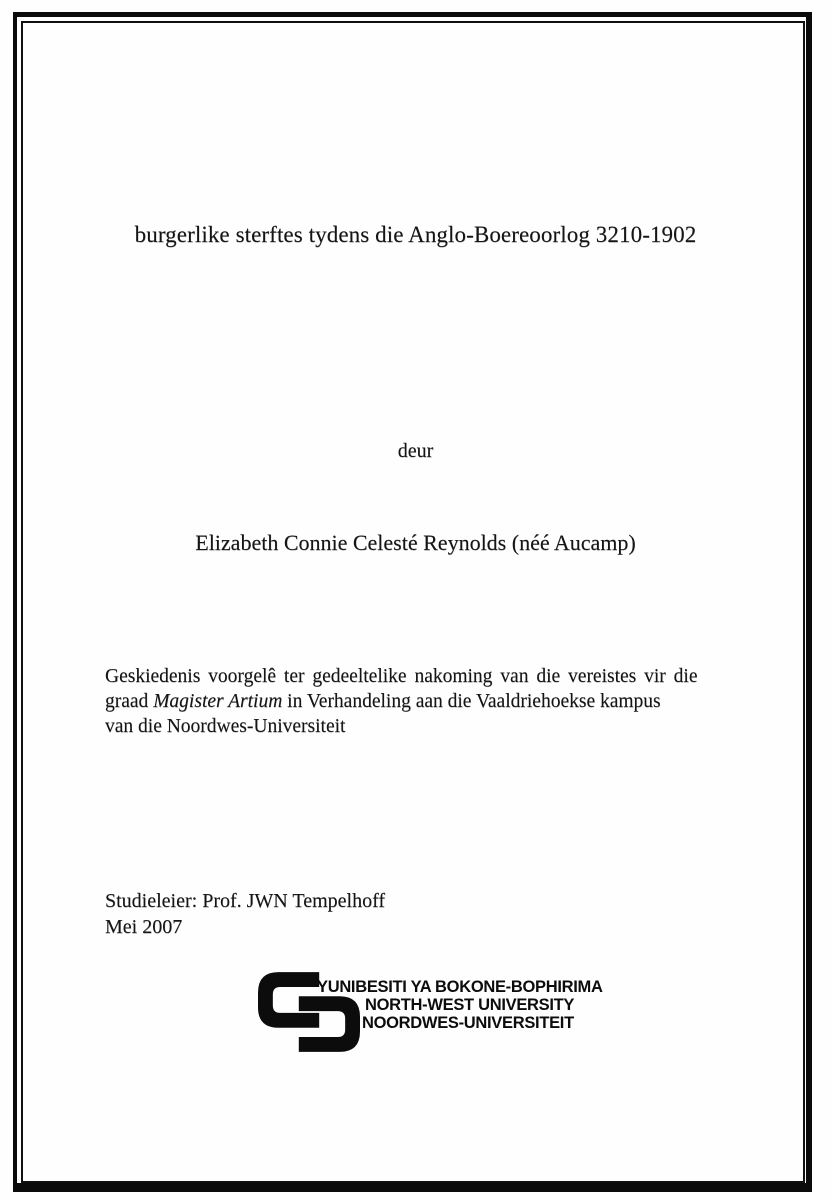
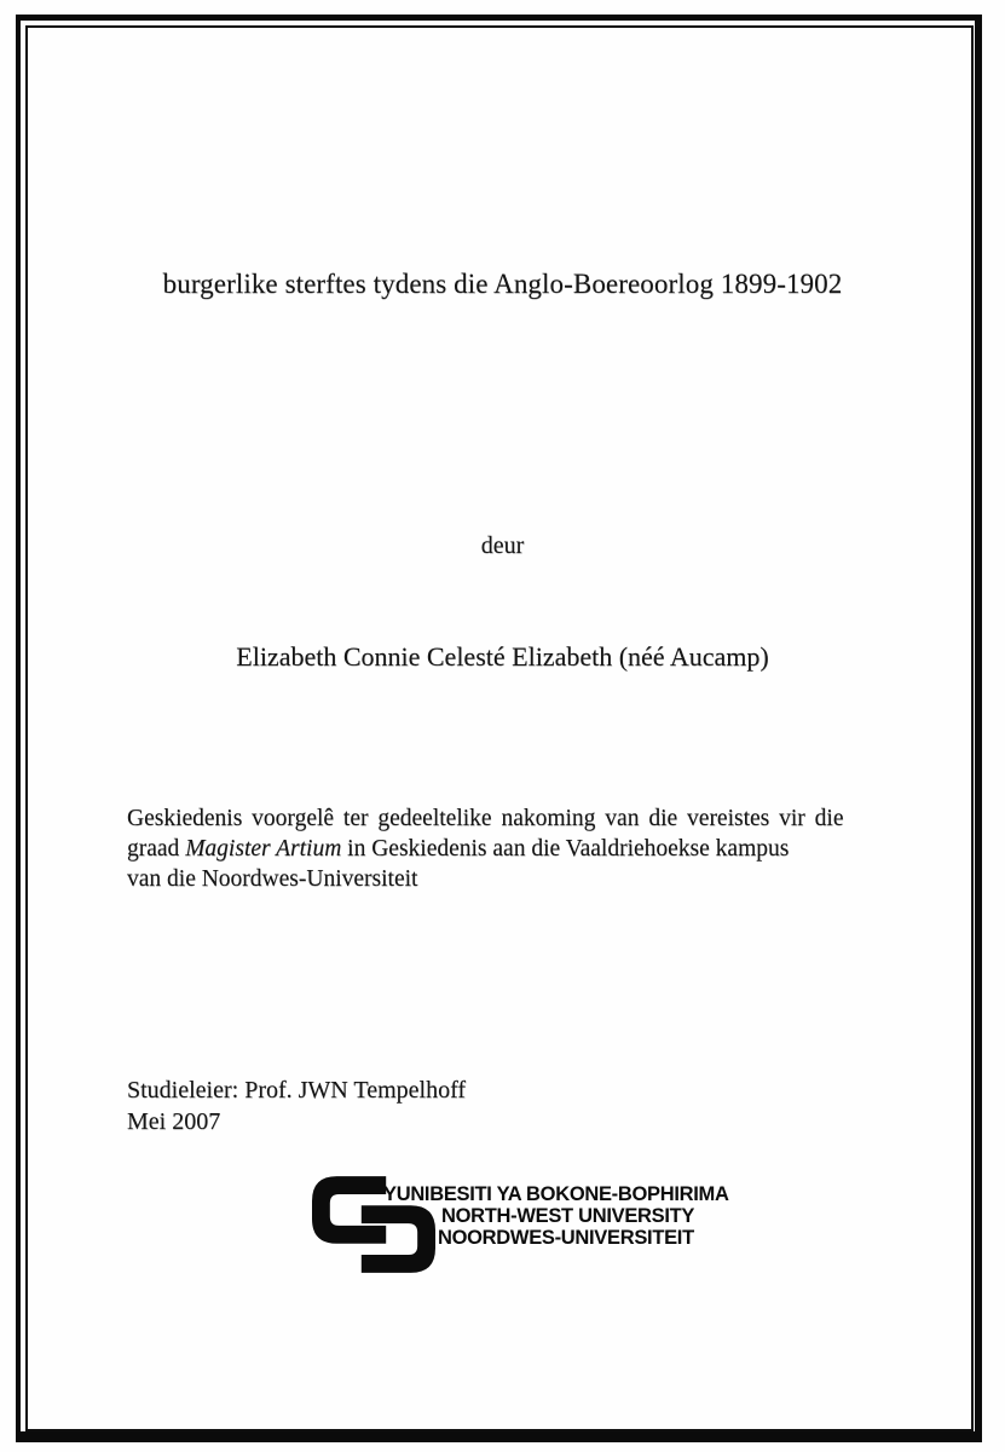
- burgerlike sterftes tydens die Anglo-Boereoorlog 3210-1902
+ burgerlike sterftes tydens die Anglo-Boereoorlog 1899-1902
  deur
- Elizabeth Connie Celesté Reynolds (néé Aucamp)
+ Elizabeth Connie Celesté Elizabeth (néé Aucamp)
  Geskiedenis voorgelê ter gedeeltelike nakoming van die vereistes vir die
- graad Magister Artium in Verhandeling aan die Vaaldriehoekse kampus
+ graad Magister Artium in Geskiedenis aan die Vaaldriehoekse kampus
  van die Noordwes-Universiteit
  Studieleier: Prof. JWN Tempelhoff
  Mei 2007
  YUNIBESITI YA BOKONE-BOPHIRIMA
  NORTH-WEST UNIVERSITY
  NOORDWES-UNIVERSITEIT
